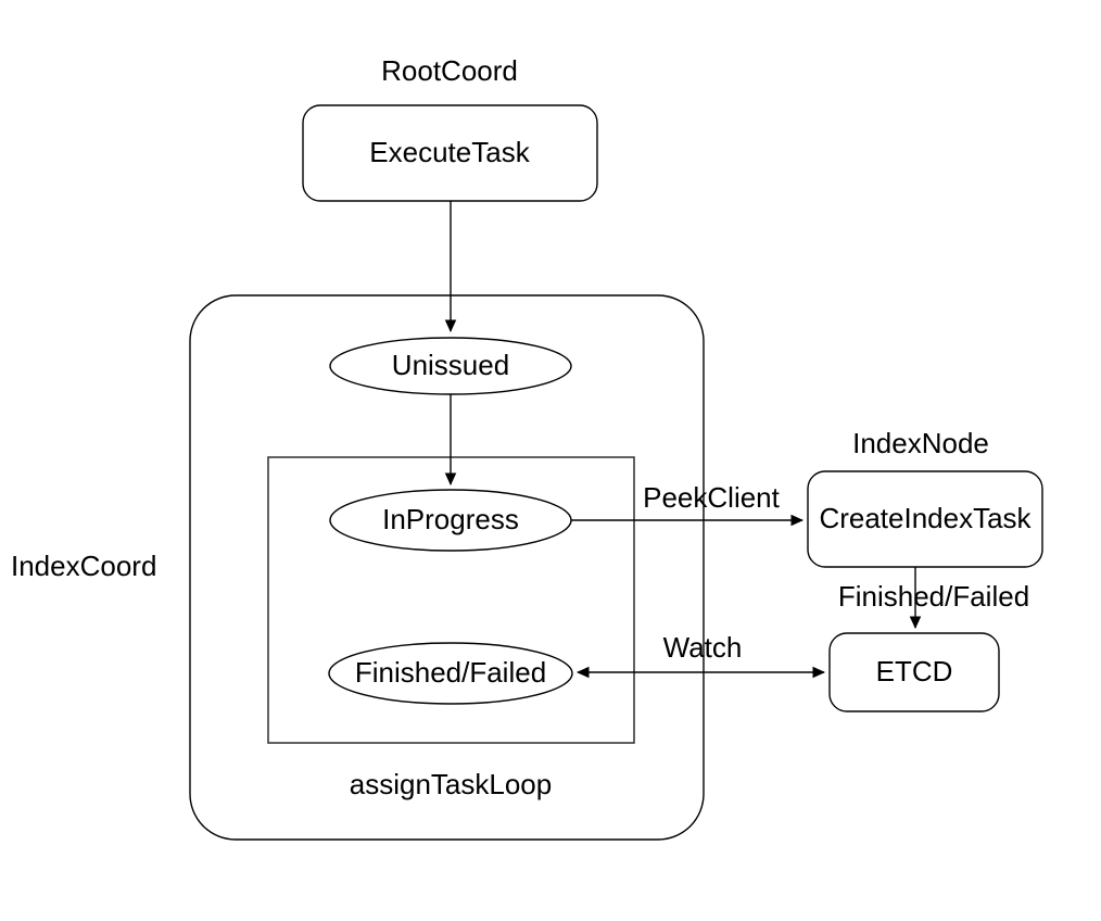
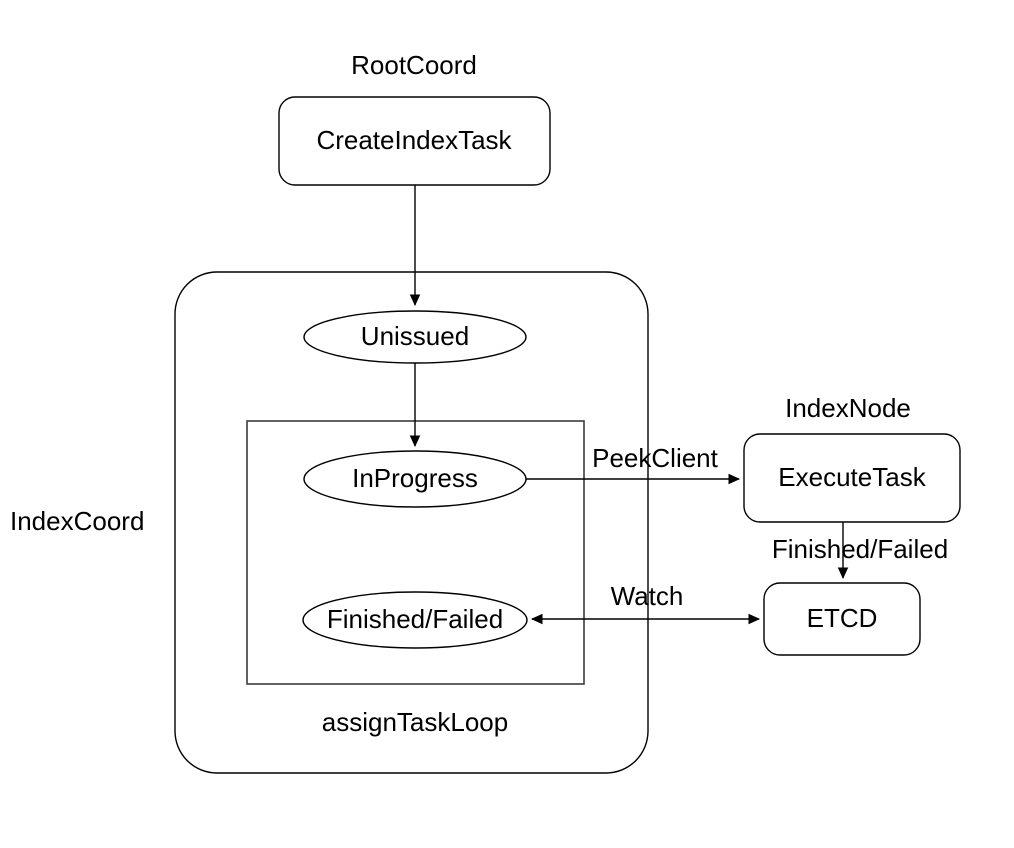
  IndexCoord
  assignTaskLoop
  RootCoord
  IndexNode
- ExecuteTask
+ CreateIndexTask
  Unissued
  InProgress
  Finished/Failed
- CreateIndexTask
+ ExecuteTask
  ETCD
  PeekClient
  Finished/Failed
  Watch
